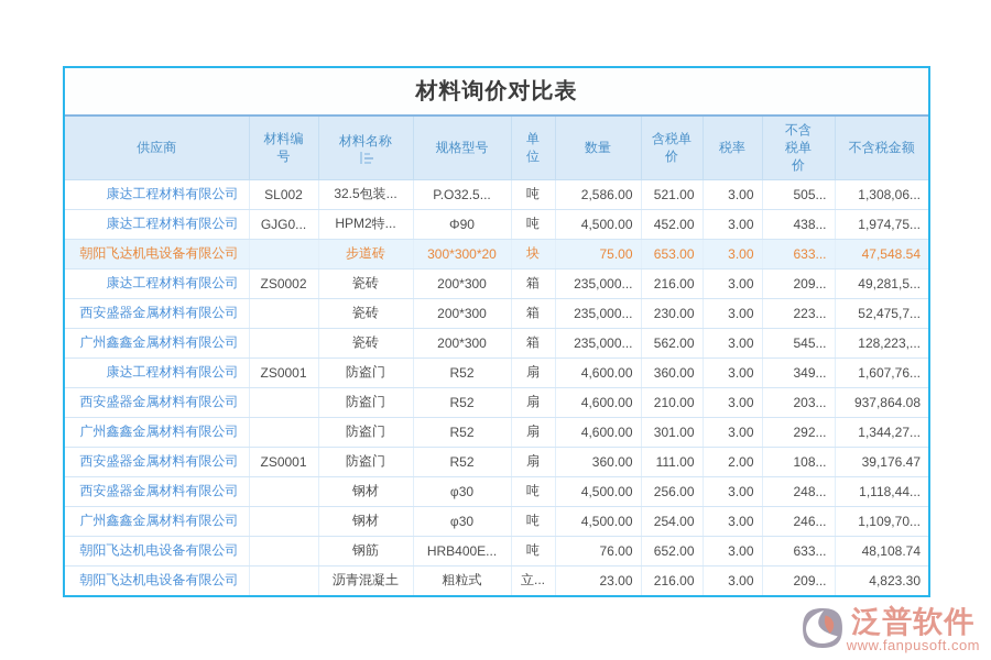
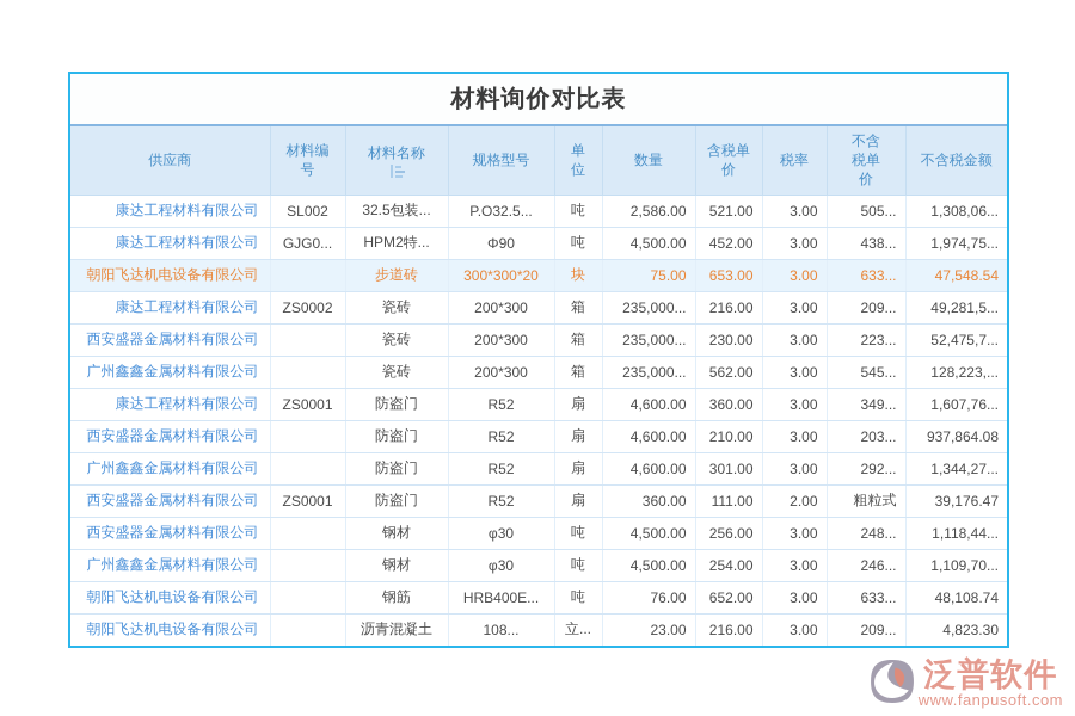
  材料询价对比表
  供应商	材料编 号	材料名称	规格型号	单 位	数量	含税单 价	税率	不含 税单 价	不含税金额
  康达工程材料有限公司	SL002	32.5包装...	P.O32.5...	吨	2,586.00	521.00	3.00	505...	1,308,06...
  康达工程材料有限公司	GJG0...	HPM2特...	Φ90	吨	4,500.00	452.00	3.00	438...	1,974,75...
  朝阳飞达机电设备有限公司		步道砖	300*300*20	块	75.00	653.00	3.00	633...	47,548.54
  康达工程材料有限公司	ZS0002	瓷砖	200*300	箱	235,000...	216.00	3.00	209...	49,281,5...
  西安盛器金属材料有限公司		瓷砖	200*300	箱	235,000...	230.00	3.00	223...	52,475,7...
  广州鑫鑫金属材料有限公司		瓷砖	200*300	箱	235,000...	562.00	3.00	545...	128,223,...
  康达工程材料有限公司	ZS0001	防盗门	R52	扇	4,600.00	360.00	3.00	349...	1,607,76...
  西安盛器金属材料有限公司		防盗门	R52	扇	4,600.00	210.00	3.00	203...	937,864.08
  广州鑫鑫金属材料有限公司		防盗门	R52	扇	4,600.00	301.00	3.00	292...	1,344,27...
- 西安盛器金属材料有限公司	ZS0001	防盗门	R52	扇	360.00	111.00	2.00	108...	39,176.47
+ 西安盛器金属材料有限公司	ZS0001	防盗门	R52	扇	360.00	111.00	2.00	粗粒式	39,176.47
  西安盛器金属材料有限公司		钢材	φ30	吨	4,500.00	256.00	3.00	248...	1,118,44...
  广州鑫鑫金属材料有限公司		钢材	φ30	吨	4,500.00	254.00	3.00	246...	1,109,70...
  朝阳飞达机电设备有限公司		钢筋	HRB400E...	吨	76.00	652.00	3.00	633...	48,108.74
- 朝阳飞达机电设备有限公司		沥青混凝土	粗粒式	立...	23.00	216.00	3.00	209...	4,823.30
+ 朝阳飞达机电设备有限公司		沥青混凝土	108...	立...	23.00	216.00	3.00	209...	4,823.30
  泛普软件
  www.fanpusoft.com
